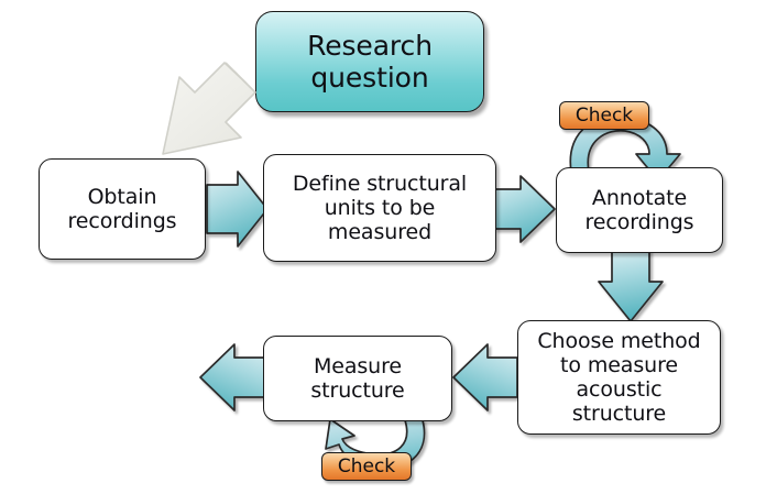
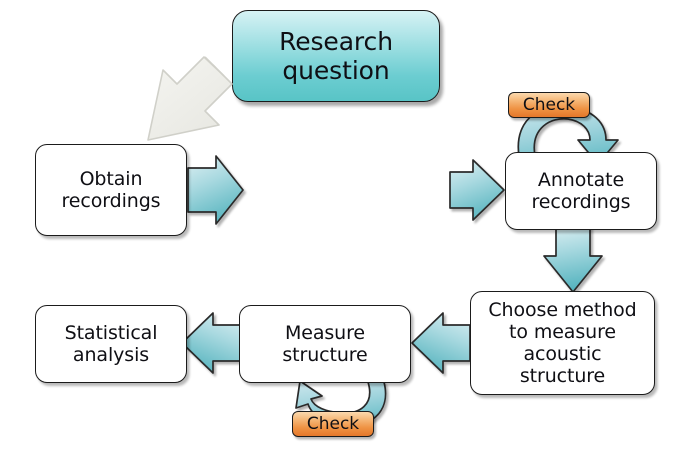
  Research
  question
  Obtain
  recordings
- Define structural
- units to be
- measured
  Annotate
  recordings
  Choose method
  to measure
  acoustic
  structure
  Measure
  structure
+ Statistical
+ analysis
  Check
  Check
